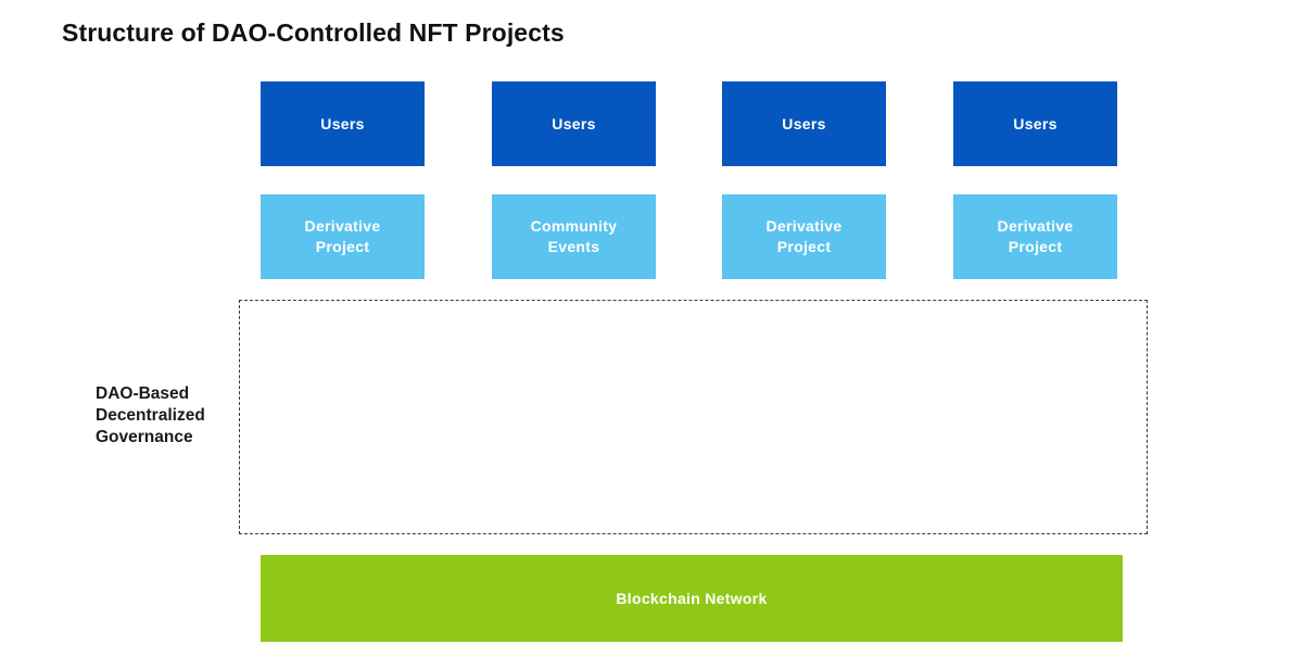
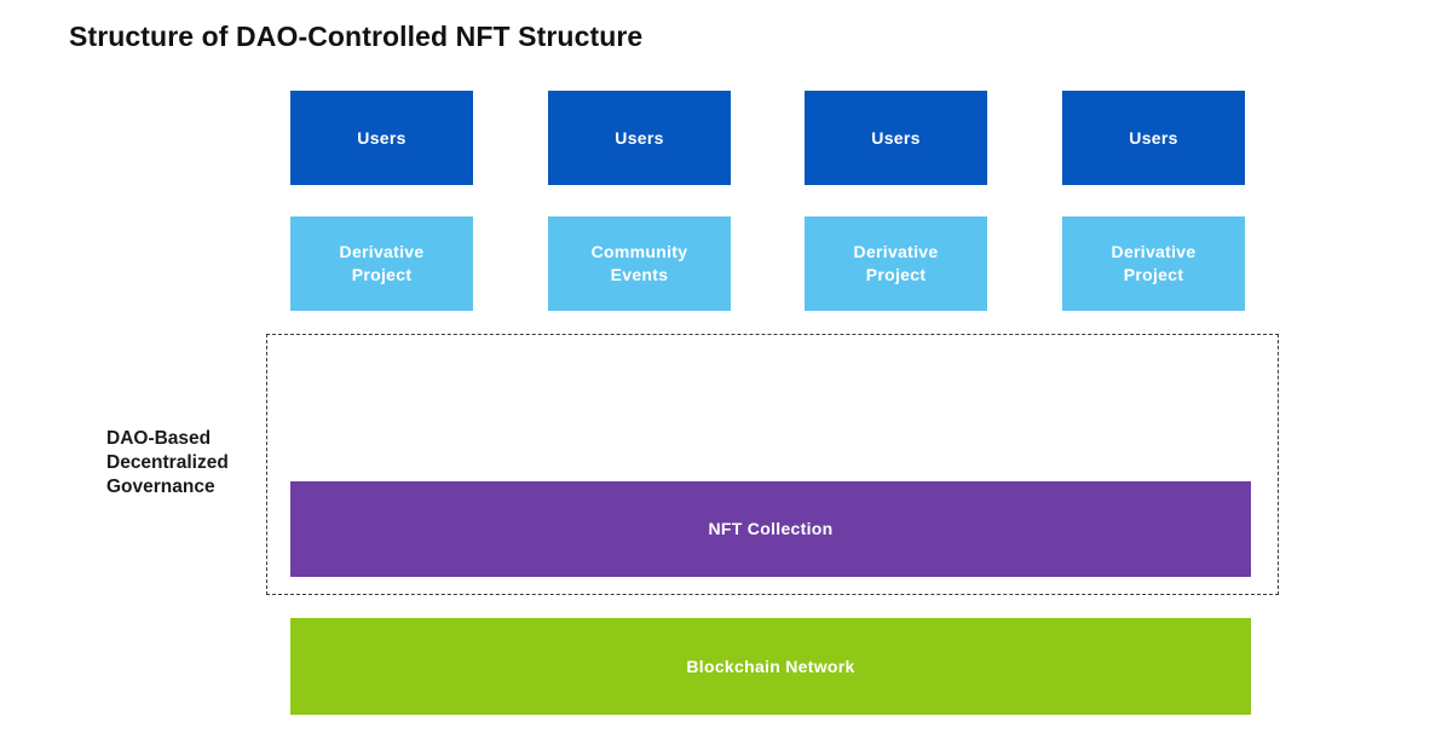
- Structure of DAO-Controlled NFT Projects
+ Structure of DAO-Controlled NFT Structure
  Users
  Users
  Users
  Users
  Derivative
  Project
  Community
  Events
  Derivative
  Project
  Derivative
  Project
  DAO-Based
  Decentralized
  Governance
+ NFT Collection
  Blockchain Network
